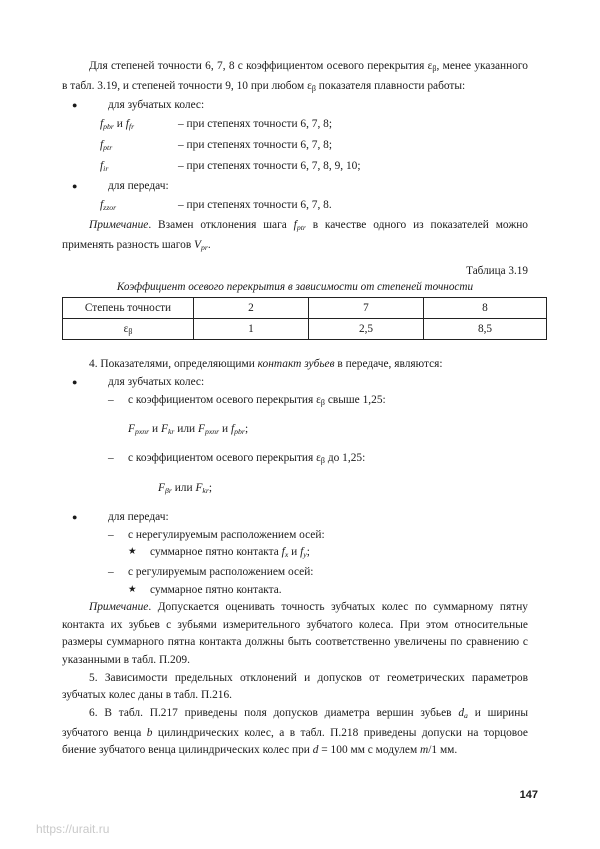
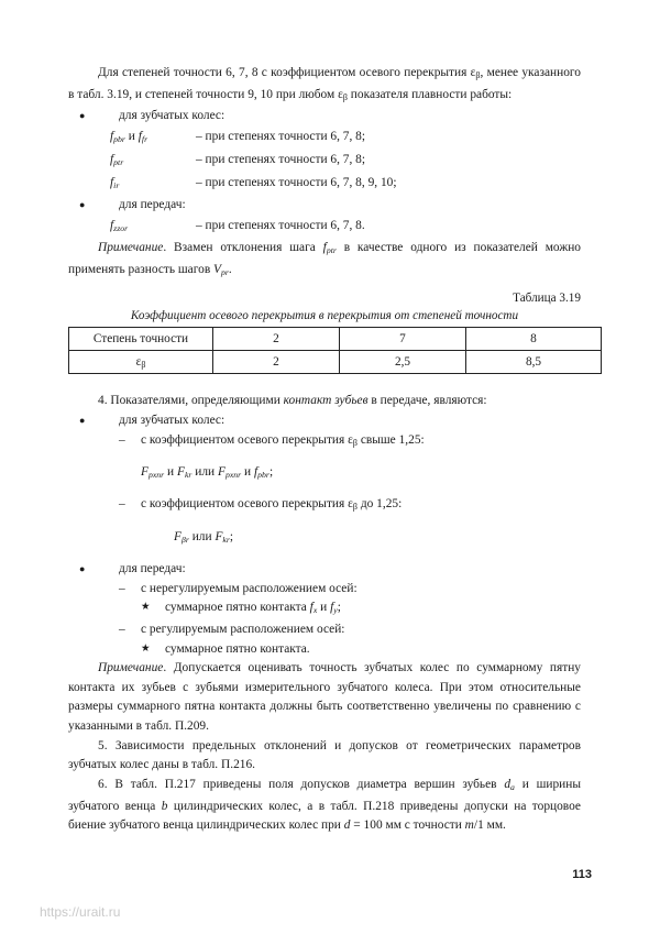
  Для степеней точности 6, 7, 8 с коэффициентом осевого перекрытия εβ, менее указанного в табл. 3.19, и степеней точности 9, 10 при любом εβ показателя плавности работы:
  ●
  для зубчатых колес:
  fpbr и ffr – при степенях точности 6, 7, 8;
  fptr – при степенях точности 6, 7, 8;
  fir – при степенях точности 6, 7, 8, 9, 10;
  ●
  для передач:
  fzzor – при степенях точности 6, 7, 8.
  Примечание. Взамен отклонения шага fptr в качестве одного из показателей можно применять разность шагов Vpr.
  Таблица 3.19
- Коэффициент осевого перекрытия в зависимости от степеней точности
+ Коэффициент осевого перекрытия в перекрытия от степеней точности
  Степень точности	2	7	8
- εβ	1	2,5	8,5
+ εβ	2	2,5	8,5
  4. Показателями, определяющими контакт зубьев в передаче, являются:
  ●
  для зубчатых колес:
  –
  с коэффициентом осевого перекрытия εβ свыше 1,25:
  Fpxnr и Fkr или Fpxnr и fpbr;
  –
  с коэффициентом осевого перекрытия εβ до 1,25:
  Fβr или Fkr;
  ●
  для передач:
  –
  с нерегулируемым расположением осей:
  ★
  суммарное пятно контакта fx и fy;
  –
  с регулируемым расположением осей:
  ★
  суммарное пятно контакта.
  Примечание. Допускается оценивать точность зубчатых колес по суммарному пятну контакта их зубьев с зубьями измерительного зубчатого колеса. При этом относительные размеры суммарного пятна контакта должны быть соответственно увеличены по сравнению с указанными в табл. П.209.
  5. Зависимости предельных отклонений и допусков от геометрических параметров зубчатых колес даны в табл. П.216.
- 6. В табл. П.217 приведены поля допусков диаметра вершин зубьев da и ширины зубчатого венца b цилиндрических колес, а в табл. П.218 приведены допуски на торцовое биение зубчатого венца цилиндрических колес при d = 100 мм с модулем m/1 мм.
+ 6. В табл. П.217 приведены поля допусков диаметра вершин зубьев da и ширины зубчатого венца b цилиндрических колес, а в табл. П.218 приведены допуски на торцовое биение зубчатого венца цилиндрических колес при d = 100 мм с точности m/1 мм.
- 147
+ 113
  https://urait.ru
